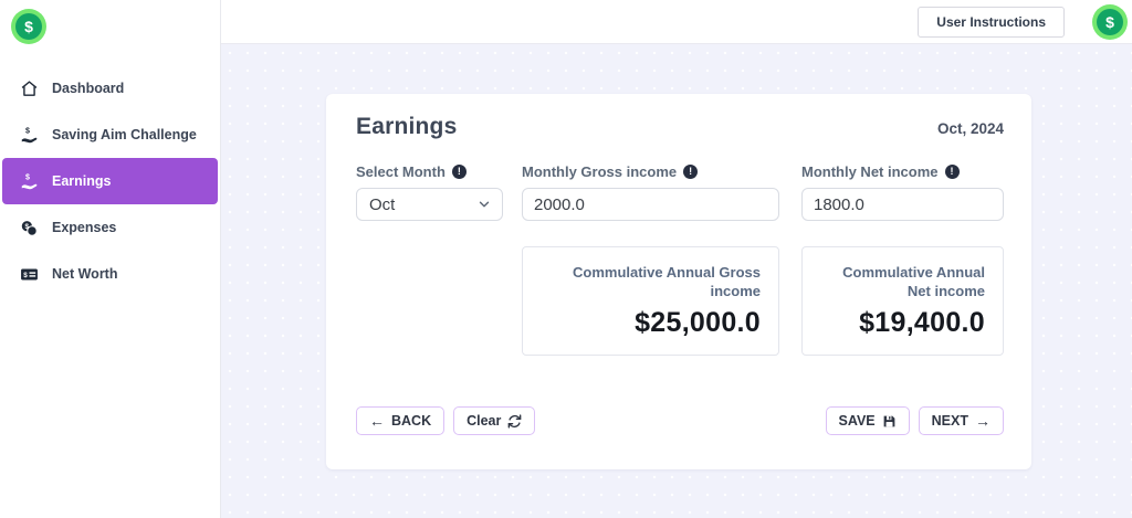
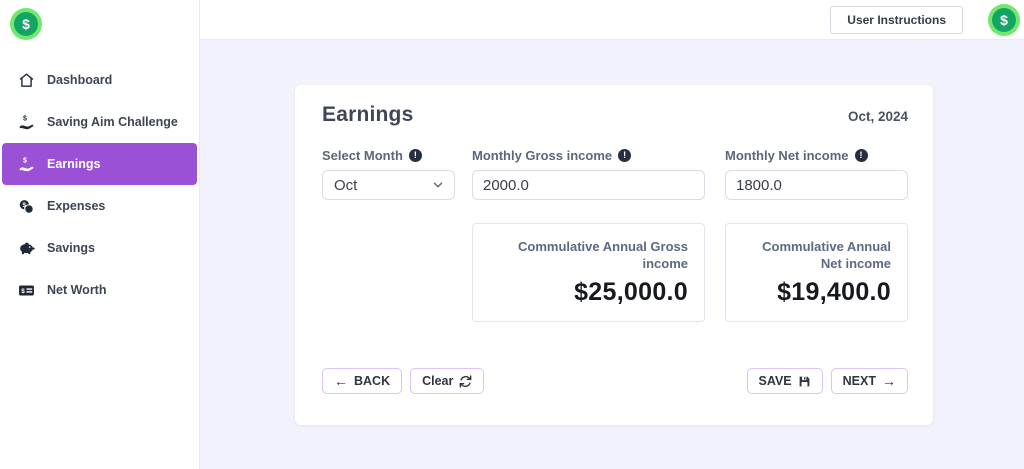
  $
  Dashboard
  $
  Saving Aim Challenge
  $
  Earnings
  Expenses
+ Savings
  Net Worth
  User Instructions
  $
  Earnings
  Oct, 2024
  Select Month
  !
  Oct
  Monthly Gross income
  !
  2000.0
  Monthly Net income
  !
  1800.0
  Commulative Annual Gross income
  $25,000.0
  Commulative Annual Net income
  $19,400.0
  ←
  BACK
  Clear
  SAVE
  NEXT
  →
